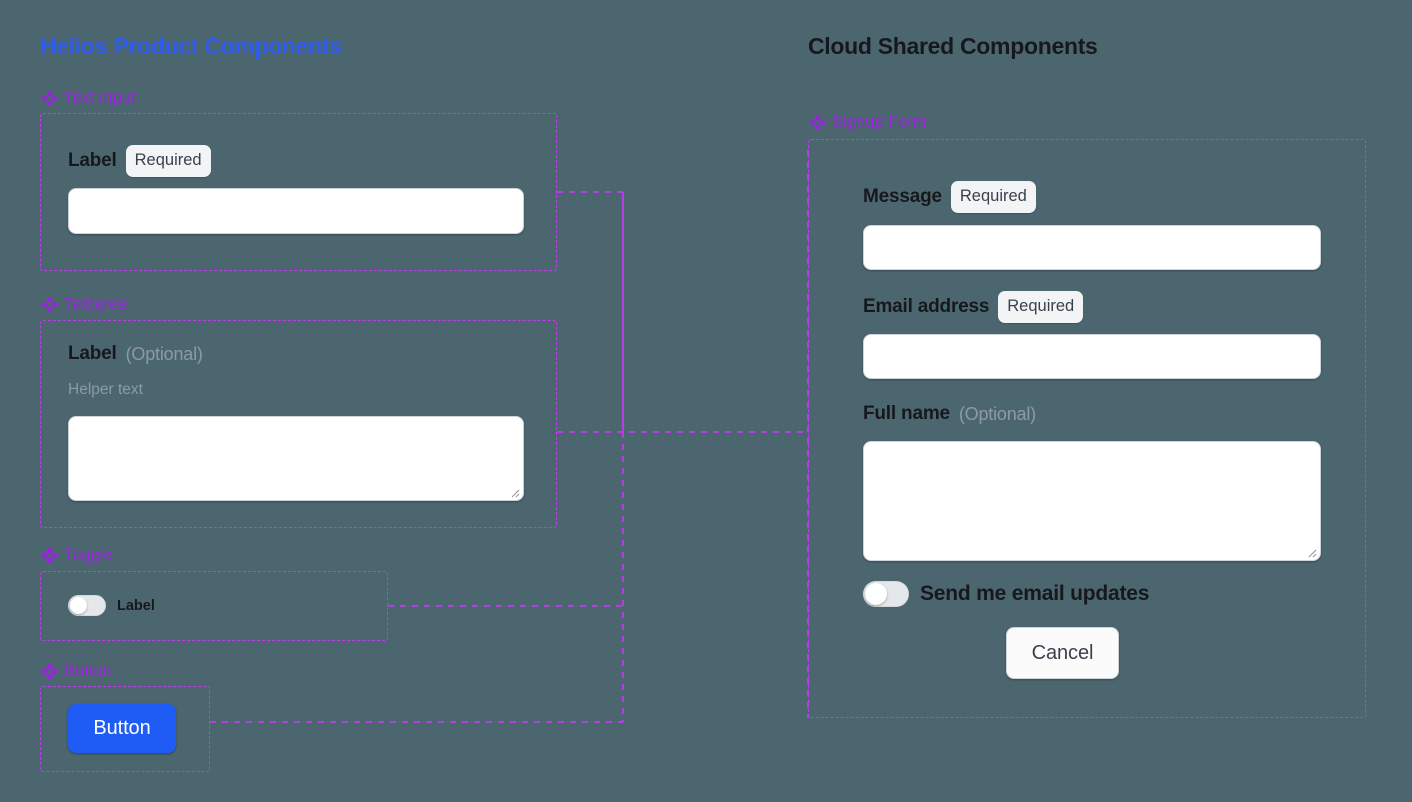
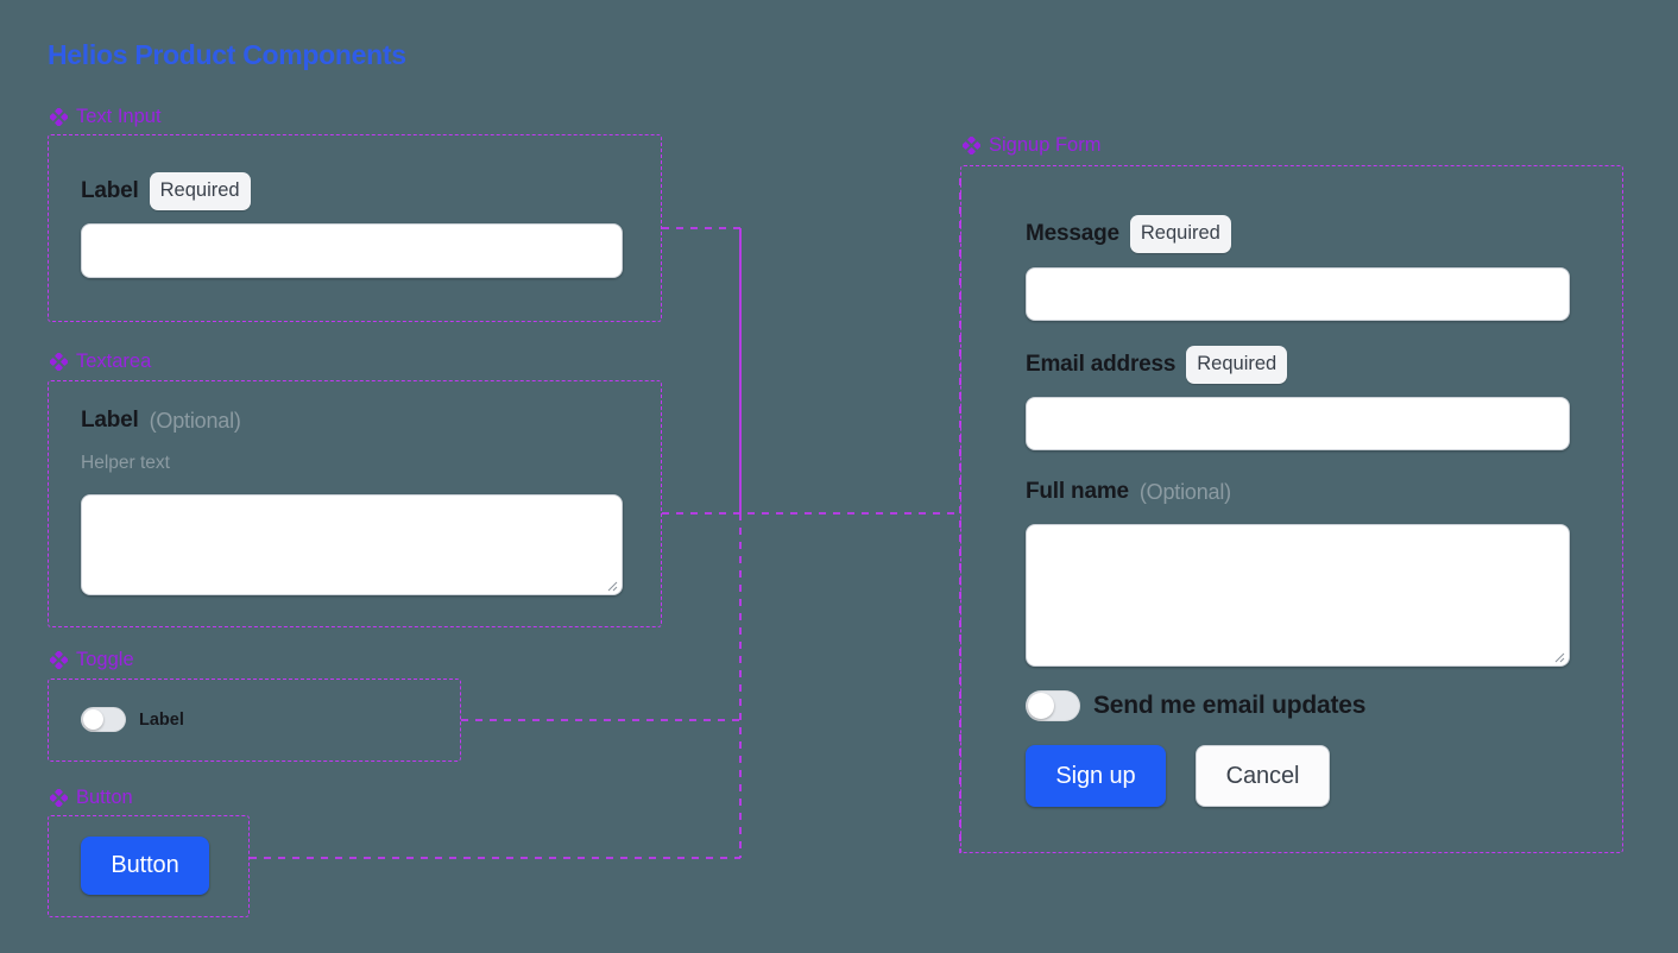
  Helios Product Components
  Text Input
  Label
  Required
  Textarea
  Label
  (Optional)
  Helper text
  Toggle
  Label
  Button
  Button
- Cloud Shared Components
  Signup Form
  Message
  Required
  Email address
  Required
  Full name
  (Optional)
  Send me email updates
+ Sign up
  Cancel
